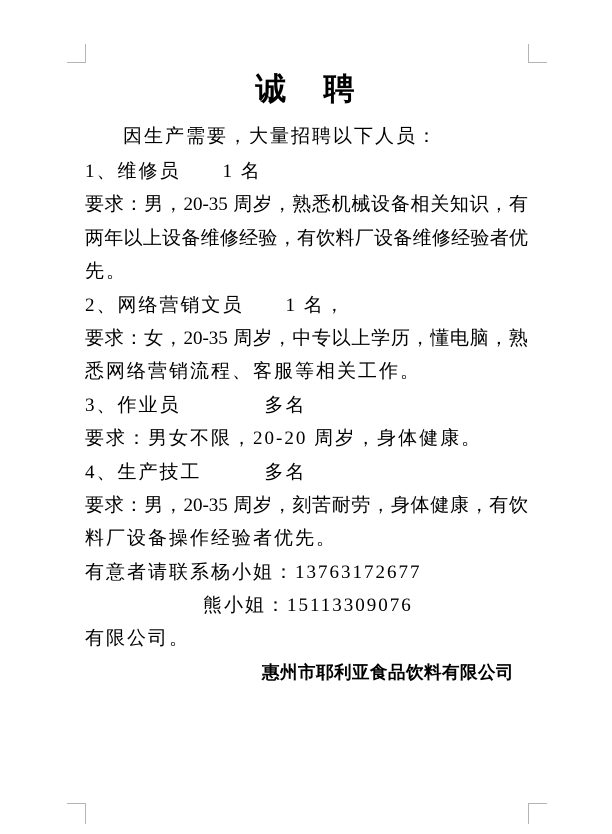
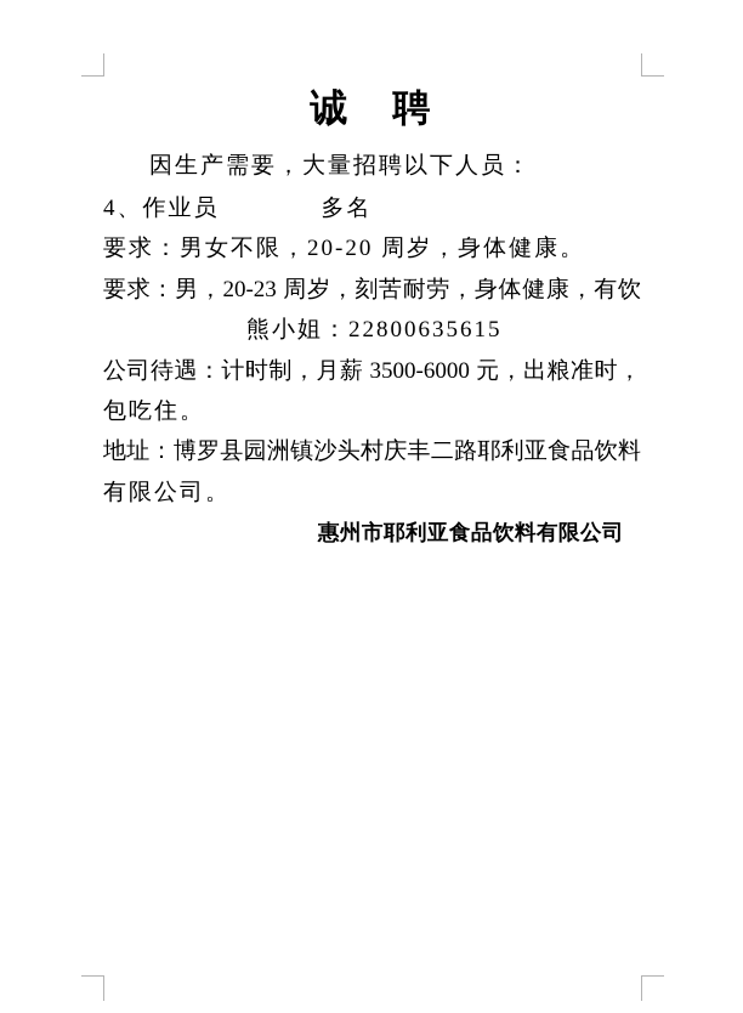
  诚 聘
  因生产需要，大量招聘以下人员：
- 1、维修员 1 名
- 要求：男，20-35 周岁，熟悉机械设备相关知识，有
- 两年以上设备维修经验，有饮料厂设备维修经验者优
- 先。
- 2、网络营销文员 1 名，
- 要求：女，20-35 周岁，中专以上学历，懂电脑，熟
- 悉网络营销流程、客服等相关工作。
- 3、作业员 多名
+ 4、作业员 多名
  要求：男女不限，20-20 周岁，身体健康。
- 4、生产技工 多名
- 要求：男，20-35 周岁，刻苦耐劳，身体健康，有饮
+ 要求：男，20-23 周岁，刻苦耐劳，身体健康，有饮
- 料厂设备操作经验者优先。
- 有意者请联系杨小姐：13763172677
- 熊小姐：15113309076
+ 熊小姐：22800635615
+ 公司待遇：计时制，月薪 3500-6000 元，出粮准时，
+ 包吃住。
+ 地址：博罗县园洲镇沙头村庆丰二路耶利亚食品饮料
  有限公司。
  惠州市耶利亚食品饮料有限公司
